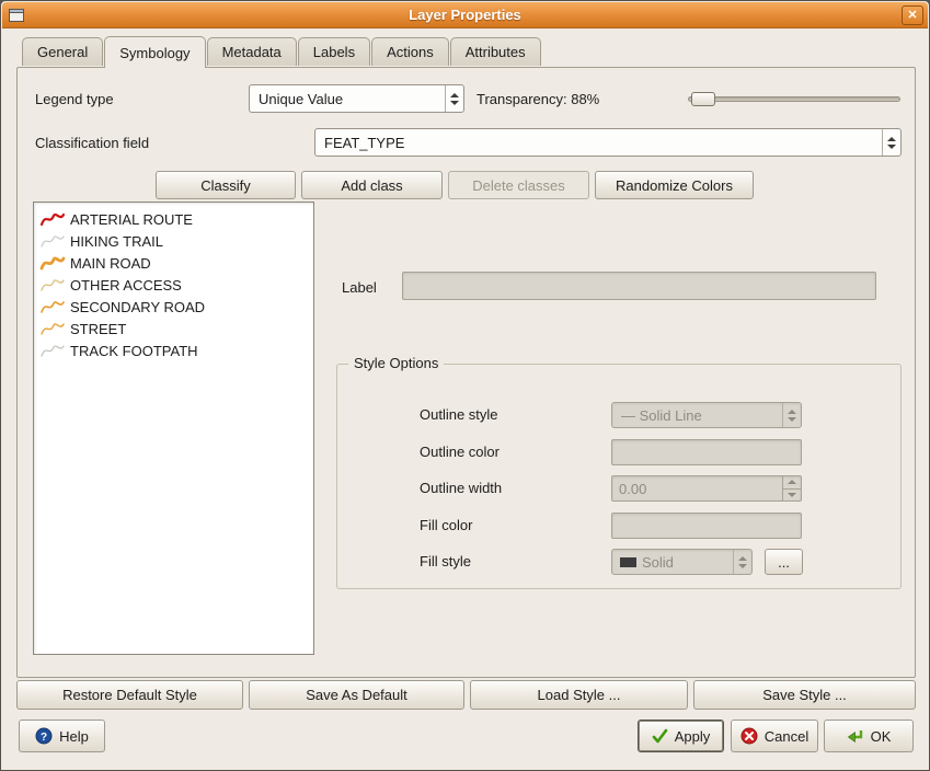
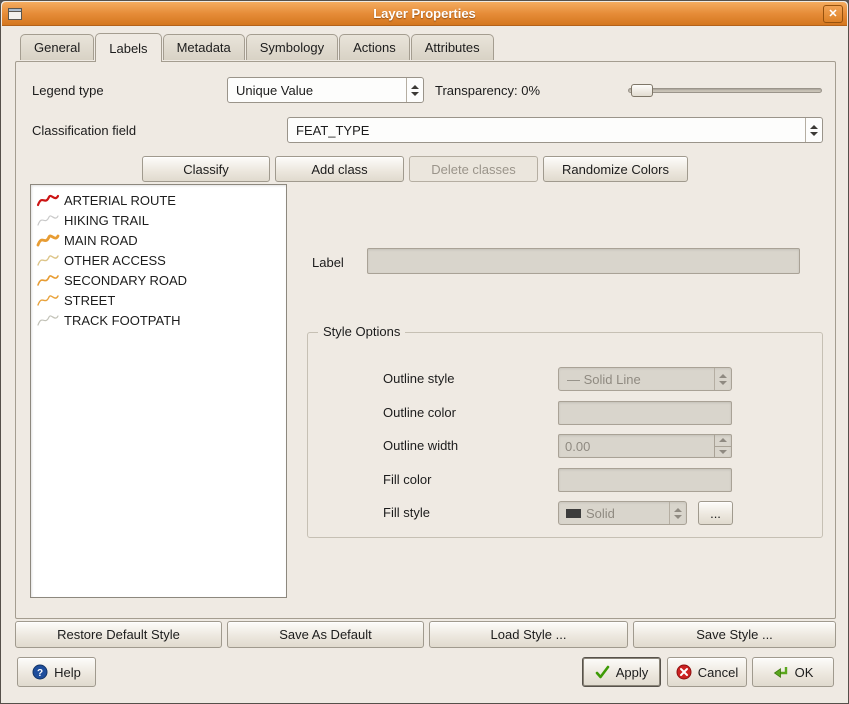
  Layer Properties
  ✕
  General
- Symbology
+ Labels
  Metadata
- Labels
+ Symbology
  Actions
  Attributes
  Legend type
  Unique Value
- Transparency: 88%
+ Transparency: 0%
  Classification field
  FEAT_TYPE
  Classify
  Add class
  Delete classes
  Randomize Colors
  ARTERIAL ROUTE
  HIKING TRAIL
  MAIN ROAD
  OTHER ACCESS
  SECONDARY ROAD
  STREET
  TRACK FOOTPATH
  Label
  Style Options
  Outline style
  — Solid Line
  Outline color
  Outline width
  0.00
  Fill color
  Fill style
  Solid
  ...
  Restore Default Style
  Save As Default
  Load Style ...
  Save Style ...
  ?
  Help
  Apply
  Cancel
  OK
